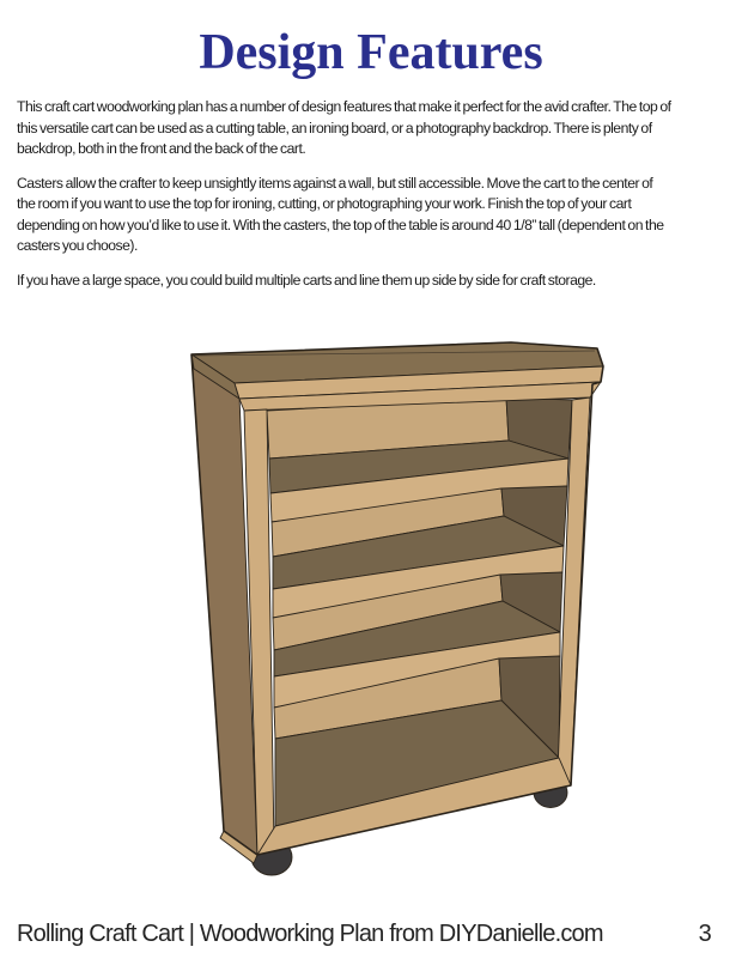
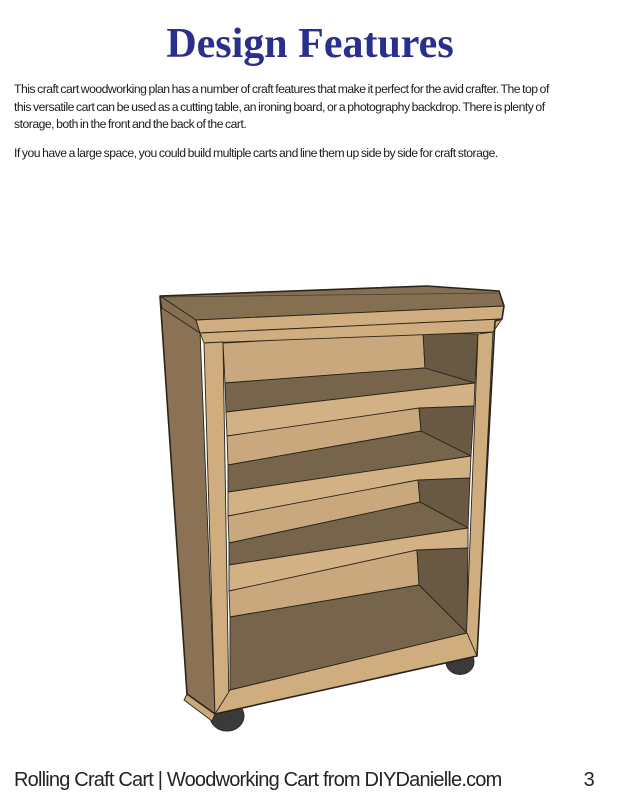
  Design Features
- This craft cart woodworking plan has a number of design features that make it perfect for the avid crafter. The top of
+ This craft cart woodworking plan has a number of craft features that make it perfect for the avid crafter. The top of
  this versatile cart can be used as a cutting table, an ironing board, or a photography backdrop. There is plenty of
- backdrop, both in the front and the back of the cart.
+ storage, both in the front and the back of the cart.
- Casters allow the crafter to keep unsightly items against a wall, but still accessible. Move the cart to the center of
- the room if you want to use the top for ironing, cutting, or photographing your work. Finish the top of your cart
- depending on how you’d like to use it. With the casters, the top of the table is around 40 1/8” tall (dependent on the
- casters you choose).
  If you have a large space, you could build multiple carts and line them up side by side for craft storage.
- Rolling Craft Cart | Woodworking Plan from DIYDanielle.com
+ Rolling Craft Cart | Woodworking Cart from DIYDanielle.com
  3
